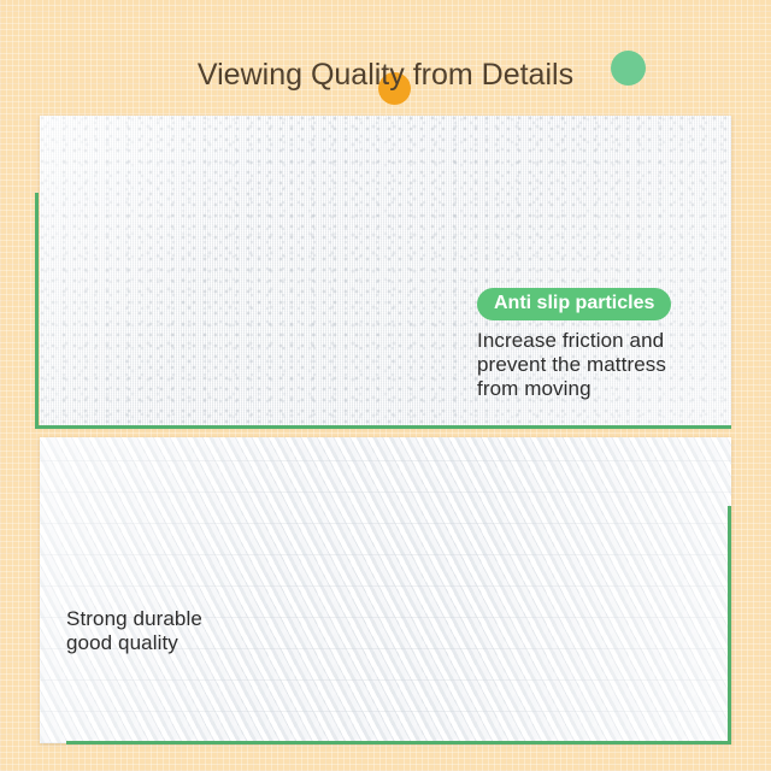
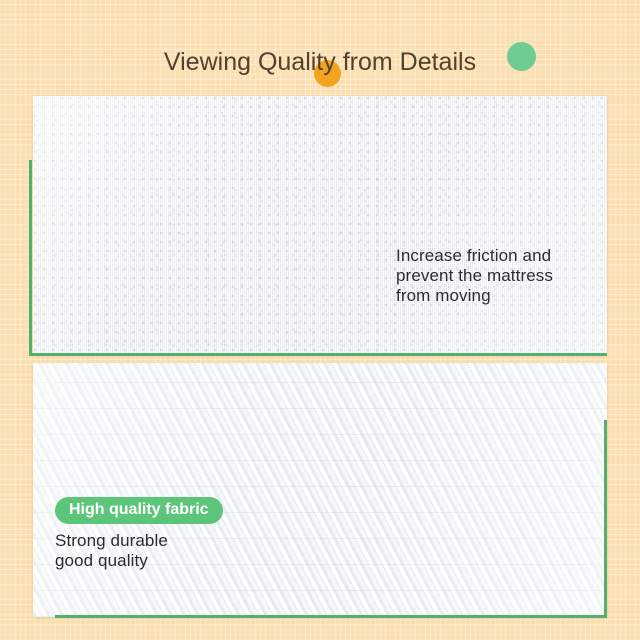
  Viewing Quality from Details
- Anti slip particles
  Increase friction and
  prevent the mattress
  from moving
+ High quality fabric
  Strong durable
  good quality
